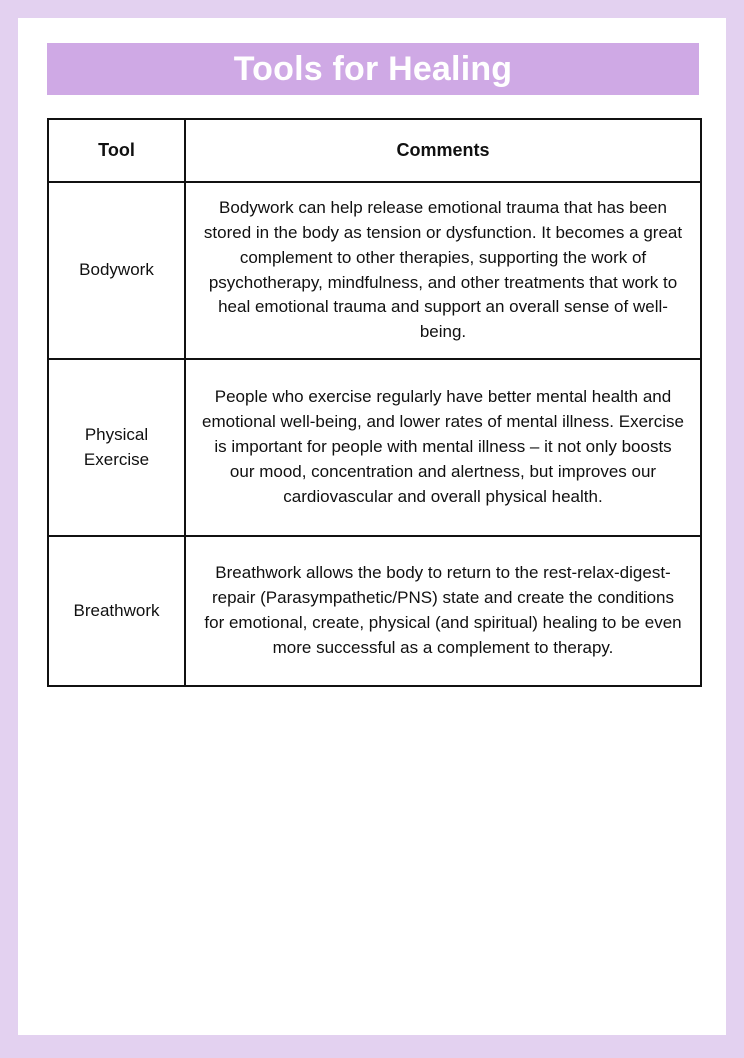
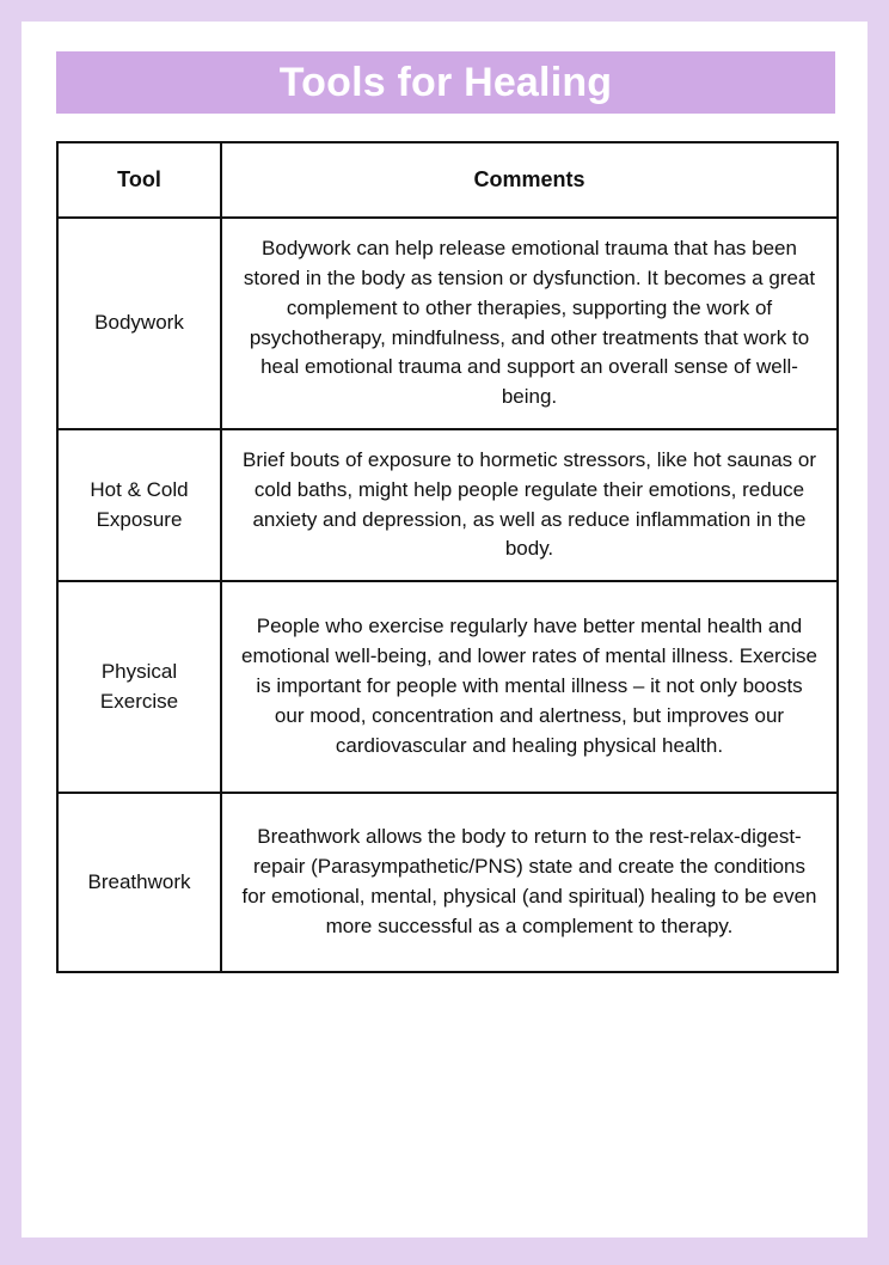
  Tools for Healing
  Tool	Comments
  Bodywork	Bodywork can help release emotional trauma that has been stored in the body as tension or dysfunction. It becomes a great complement to other therapies, supporting the work of psychotherapy, mindfulness, and other treatments that work to heal emotional trauma and support an overall sense of well-being.
+ Hot & Cold Exposure	Brief bouts of exposure to hormetic stressors, like hot saunas or cold baths, might help people regulate their emotions, reduce anxiety and depression, as well as reduce inflammation in the body.
- Physical Exercise	People who exercise regularly have better mental health and emotional well-being, and lower rates of mental illness. Exercise is important for people with mental illness – it not only boosts our mood, concentration and alertness, but improves our cardiovascular and overall physical health.
+ Physical Exercise	People who exercise regularly have better mental health and emotional well-being, and lower rates of mental illness. Exercise is important for people with mental illness – it not only boosts our mood, concentration and alertness, but improves our cardiovascular and healing physical health.
- Breathwork	Breathwork allows the body to return to the rest-relax-digest-repair (Parasympathetic/PNS) state and create the conditions for emotional, create, physical (and spiritual) healing to be even more successful as a complement to therapy.
+ Breathwork	Breathwork allows the body to return to the rest-relax-digest-repair (Parasympathetic/PNS) state and create the conditions for emotional, mental, physical (and spiritual) healing to be even more successful as a complement to therapy.
